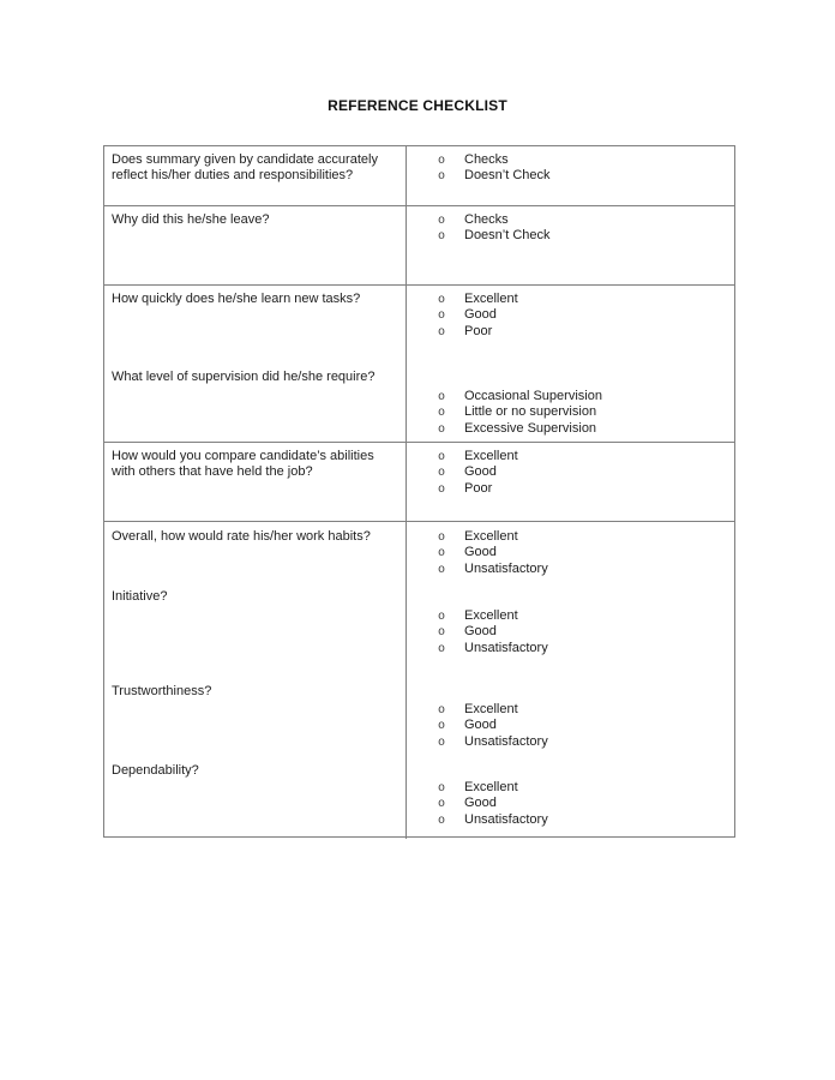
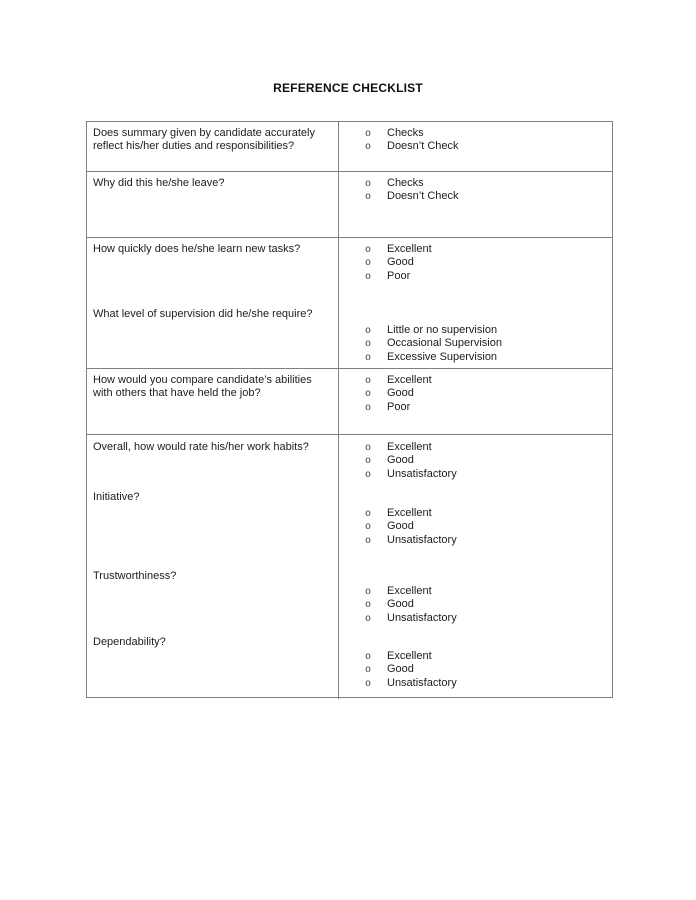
  REFERENCE CHECKLIST
  Does summary given by candidate accurately reflect his/her duties and responsibilities?
  o
  Checks
  o
  Doesn’t Check
  Why did this he/she leave?
  o
  Checks
  o
  Doesn’t Check
  How quickly does he/she learn new tasks?
  What level of supervision did he/she require?
  o
  Excellent
  o
  Good
  o
  Poor
  o
- Occasional Supervision
+ Little or no supervision
  o
- Little or no supervision
+ Occasional Supervision
  o
  Excessive Supervision
  How would you compare candidate’s abilities with others that have held the job?
  o
  Excellent
  o
  Good
  o
  Poor
  Overall, how would rate his/her work habits?
  Initiative?
  Trustworthiness?
  Dependability?
  o
  Excellent
  o
  Good
  o
  Unsatisfactory
  o
  Excellent
  o
  Good
  o
  Unsatisfactory
  o
  Excellent
  o
  Good
  o
  Unsatisfactory
  o
  Excellent
  o
  Good
  o
  Unsatisfactory
